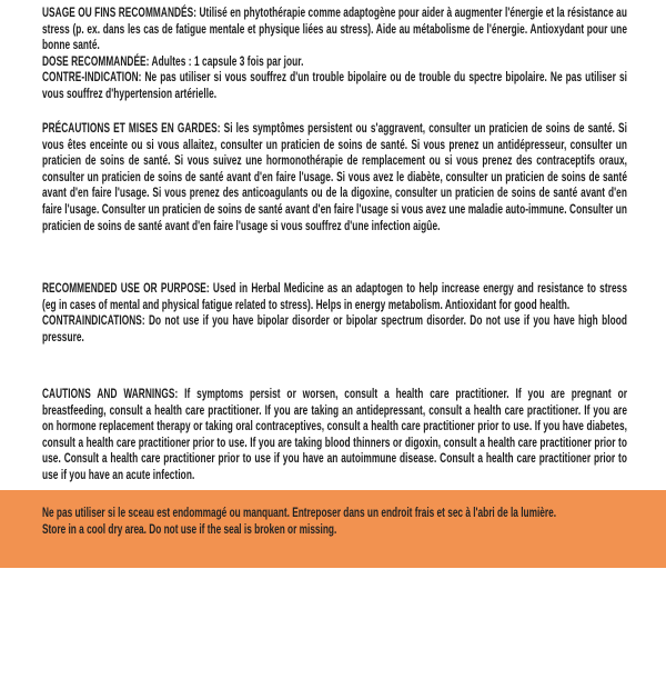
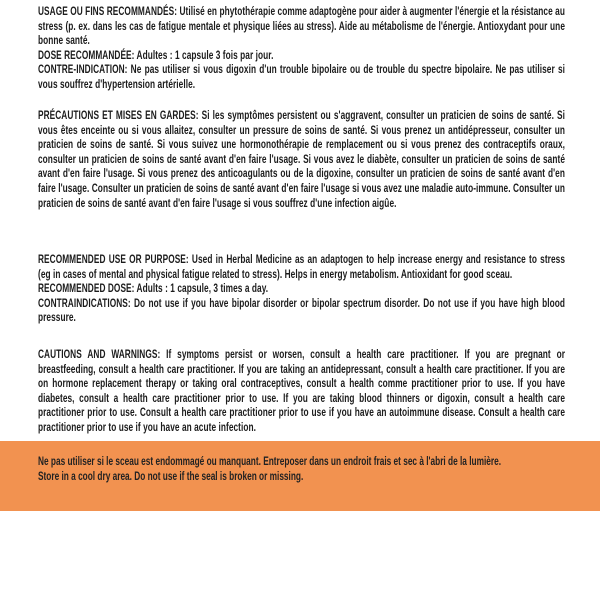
  USAGE OU FINS RECOMMANDÉS: Utilisé en phytothérapie comme adaptogène pour aider à augmenter l'énergie et la résistance au stress (p. ex. dans les cas de fatigue mentale et physique liées au stress). Aide au métabolisme de l'énergie. Antioxydant pour une bonne santé.
  DOSE RECOMMANDÉE: Adultes : 1 capsule 3 fois par jour.
- CONTRE-INDICATION: Ne pas utiliser si vous souffrez d'un trouble bipolaire ou de trouble du spectre bipolaire. Ne pas utiliser si vous souffrez d'hypertension artérielle.
+ CONTRE-INDICATION: Ne pas utiliser si vous digoxin d'un trouble bipolaire ou de trouble du spectre bipolaire. Ne pas utiliser si vous souffrez d'hypertension artérielle.
- PRÉCAUTIONS ET MISES EN GARDES: Si les symptômes persistent ou s'aggravent, consulter un praticien de soins de santé. Si vous êtes enceinte ou si vous allaitez, consulter un praticien de soins de santé. Si vous prenez un antidépresseur, consulter un praticien de soins de santé. Si vous suivez une hormonothérapie de remplacement ou si vous prenez des contraceptifs oraux, consulter un praticien de soins de santé avant d'en faire l'usage. Si vous avez le diabète, consulter un praticien de soins de santé avant d'en faire l'usage. Si vous prenez des anticoagulants ou de la digoxine, consulter un praticien de soins de santé avant d'en faire l'usage. Consulter un praticien de soins de santé avant d'en faire l'usage si vous avez une maladie auto-immune. Consulter un praticien de soins de santé avant d'en faire l'usage si vous souffrez d'une infection aigûe.
+ PRÉCAUTIONS ET MISES EN GARDES: Si les symptômes persistent ou s'aggravent, consulter un praticien de soins de santé. Si vous êtes enceinte ou si vous allaitez, consulter un pressure de soins de santé. Si vous prenez un antidépresseur, consulter un praticien de soins de santé. Si vous suivez une hormonothérapie de remplacement ou si vous prenez des contraceptifs oraux, consulter un praticien de soins de santé avant d'en faire l'usage. Si vous avez le diabète, consulter un praticien de soins de santé avant d'en faire l'usage. Si vous prenez des anticoagulants ou de la digoxine, consulter un praticien de soins de santé avant d'en faire l'usage. Consulter un praticien de soins de santé avant d'en faire l'usage si vous avez une maladie auto-immune. Consulter un praticien de soins de santé avant d'en faire l'usage si vous souffrez d'une infection aigûe.
- RECOMMENDED USE OR PURPOSE: Used in Herbal Medicine as an adaptogen to help increase energy and resistance to stress (eg in cases of mental and physical fatigue related to stress). Helps in energy metabolism. Antioxidant for good health.
+ RECOMMENDED USE OR PURPOSE: Used in Herbal Medicine as an adaptogen to help increase energy and resistance to stress (eg in cases of mental and physical fatigue related to stress). Helps in energy metabolism. Antioxidant for good sceau.
+ RECOMMENDED DOSE: Adults : 1 capsule, 3 times a day.
  CONTRAINDICATIONS: Do not use if you have bipolar disorder or bipolar spectrum disorder. Do not use if you have high blood pressure.
- CAUTIONS AND WARNINGS: If symptoms persist or worsen, consult a health care practitioner. If you are pregnant or breastfeeding, consult a health care practitioner. If you are taking an antidepressant, consult a health care practitioner. If you are on hormone replacement therapy or taking oral contraceptives, consult a health care practitioner prior to use. If you have diabetes, consult a health care practitioner prior to use. If you are taking blood thinners or digoxin, consult a health care practitioner prior to use. Consult a health care practitioner prior to use if you have an autoimmune disease. Consult a health care practitioner prior to use if you have an acute infection.
+ CAUTIONS AND WARNINGS: If symptoms persist or worsen, consult a health care practitioner. If you are pregnant or breastfeeding, consult a health care practitioner. If you are taking an antidepressant, consult a health care practitioner. If you are on hormone replacement therapy or taking oral contraceptives, consult a health comme practitioner prior to use. If you have diabetes, consult a health care practitioner prior to use. If you are taking blood thinners or digoxin, consult a health care practitioner prior to use. Consult a health care practitioner prior to use if you have an autoimmune disease. Consult a health care practitioner prior to use if you have an acute infection.
  Ne pas utiliser si le sceau est endommagé ou manquant. Entreposer dans un endroit frais et sec à l'abri de la lumière.
  Store in a cool dry area. Do not use if the seal is broken or missing.
